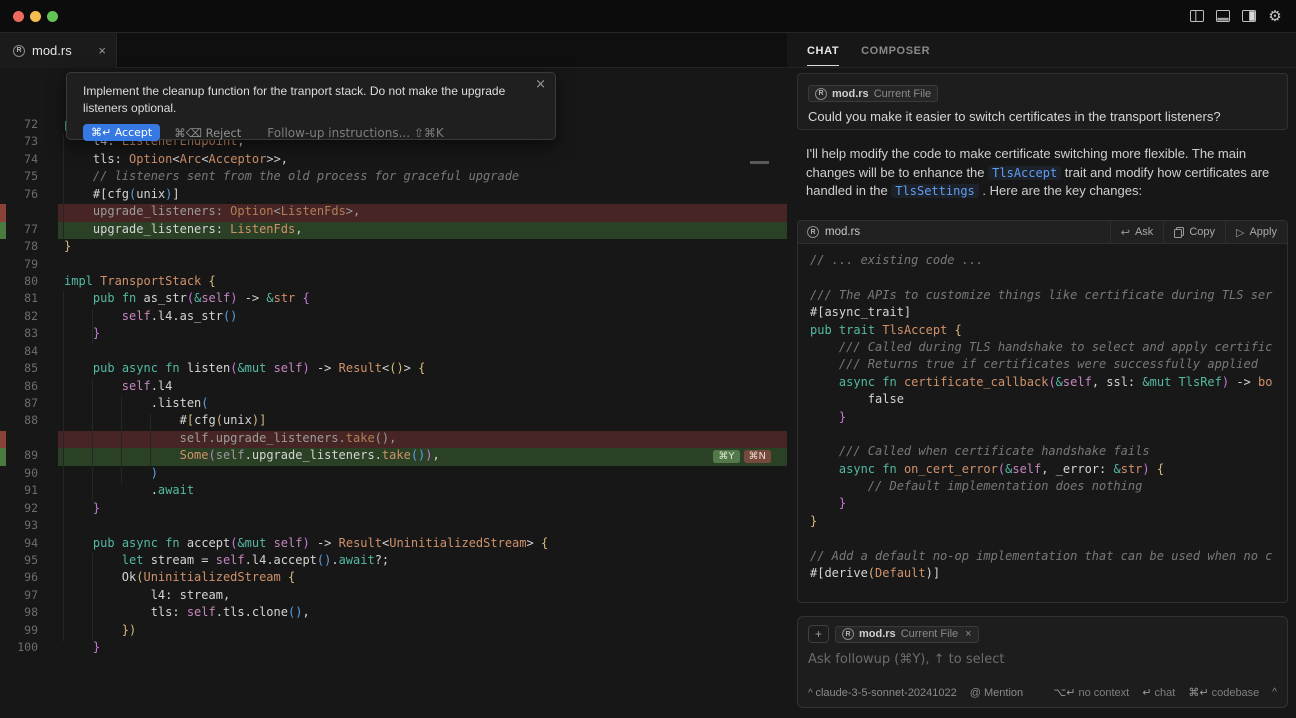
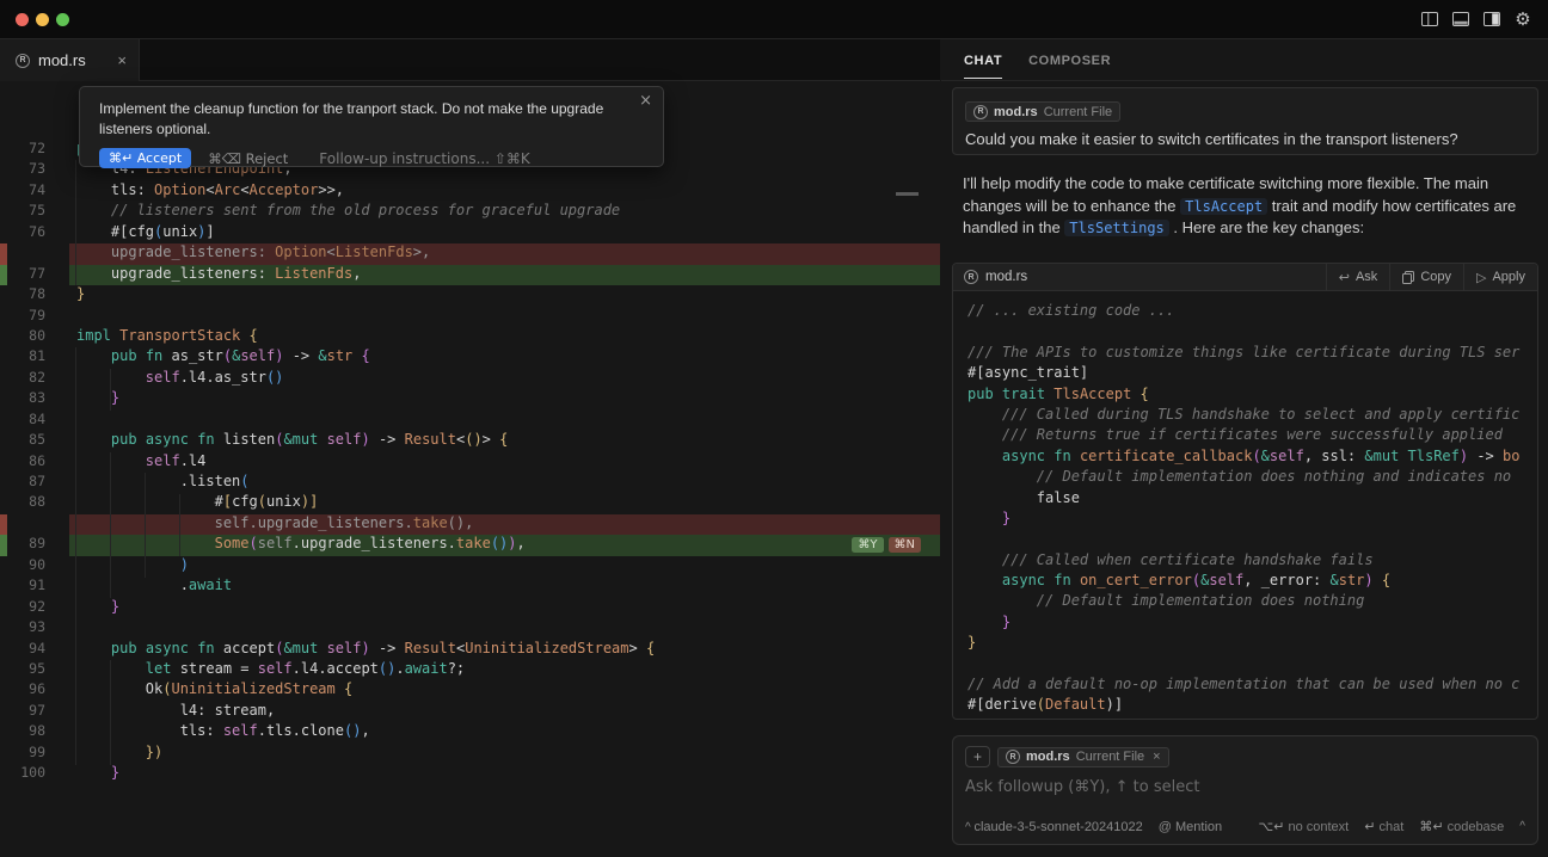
  ⚙
  mod.rs
  ×
  ×
  Implement the cleanup function for the tranport stack. Do not make the upgrade listeners optional.
  ⌘↵ Accept
  ⌘⌫ Reject
  Follow-up instructions... ⇧⌘K
  72
  73
  l4: ListenerEndpoint,
  74
  tls: Option<Arc<Acceptor>>,
  75
  // listeners sent from the old process for graceful upgrade
  76
  #[cfg(unix)]
  upgrade_listeners: Option<ListenFds>,
  77
  upgrade_listeners: ListenFds,
  78
  }
  79
  80
  impl TransportStack {
  81
  pub fn as_str(&self) -> &str {
  82
  self.l4.as_str()
  83
  }
  84
  85
  pub async fn listen(&mut self) -> Result<()> {
  86
  self.l4
  87
  .listen(
  88
  #[cfg(unix)]
  self.upgrade_listeners.take(),
  89
  Some(self.upgrade_listeners.take()),
  ⌘Y
  ⌘N
  90
  )
  91
  .await
  92
  }
  93
  94
  pub async fn accept(&mut self) -> Result<UninitializedStream> {
  95
  let stream = self.l4.accept().await?;
  96
  Ok(UninitializedStream {
  97
  l4: stream,
  98
  tls: self.tls.clone(),
  99
  })
  100
  }
  CHAT
  COMPOSER
  mod.rs
  Current File
  Could you make it easier to switch certificates in the transport listeners?
  I'll help modify the code to make certificate switching more flexible. The main changes will be to enhance the TlsAccept trait and modify how certificates are handled in the TlsSettings . Here are the key changes:
  mod.rs
  ↩
  Ask
  Copy
  ▷
  Apply
  // ... existing code ...
  /// The APIs to customize things like certificate during TLS ser
  #[async_trait]
  pub trait TlsAccept {
  /// Called during TLS handshake to select and apply certific
  /// Returns true if certificates were successfully applied
  async fn certificate_callback(&self, ssl: &mut TlsRef) -> bo
+ // Default implementation does nothing and indicates no
  false
  }
  /// Called when certificate handshake fails
  async fn on_cert_error(&self, _error: &str) {
  // Default implementation does nothing
  }
  }
  // Add a default no-op implementation that can be used when no c
  #[derive(Default)]
  +
  mod.rs
  Current File
  ×
  Ask followup (⌘Y), ↑ to select
  ^ claude-3-5-sonnet-20241022
  @ Mention
  ⌥↵ no context
  ↵ chat
  ⌘↵ codebase
  ^
